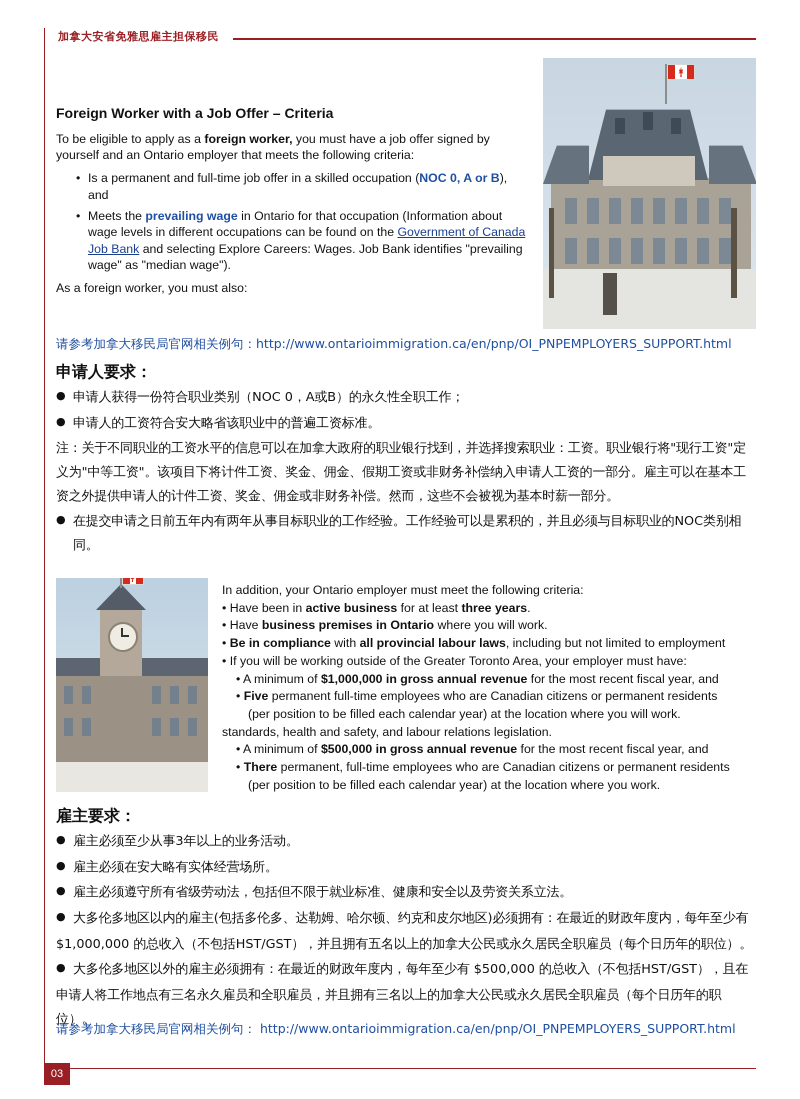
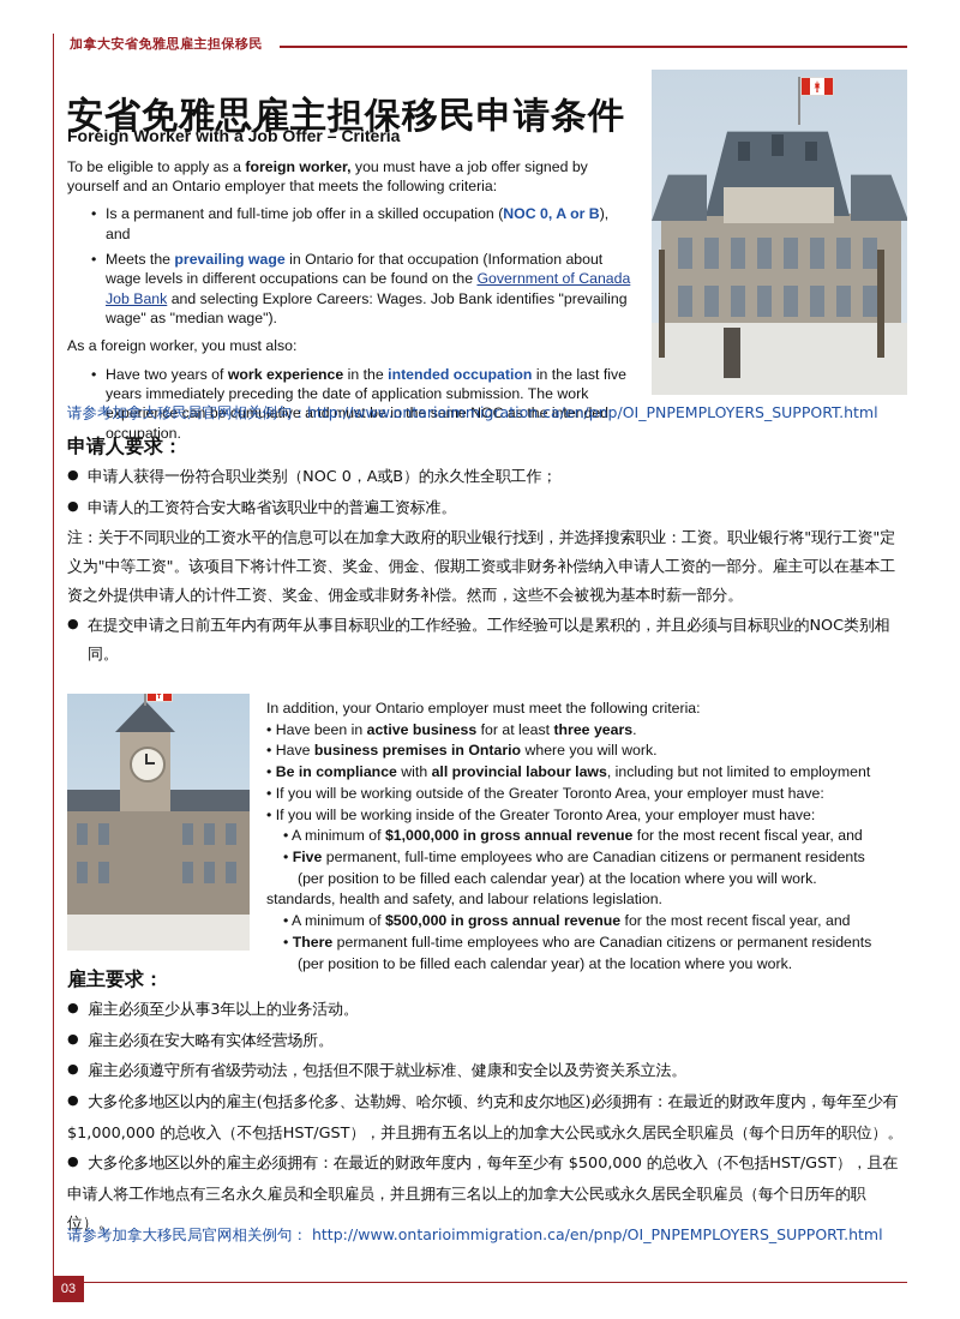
  加拿大安省免雅思雇主担保移民
+ 安省免雅思雇主担保移民申请条件
  Foreign Worker with a Job Offer – Criteria
  To be eligible to apply as a foreign worker, you must have a job offer signed by yourself and an Ontario employer that meets the following criteria:
  Is a permanent and full-time job offer in a skilled occupation (NOC 0, A or B), and
  Meets the prevailing wage in Ontario for that occupation (Information about wage levels in different occupations can be found on the Government of Canada Job Bank and selecting Explore Careers: Wages. Job Bank identifies "prevailing wage" as "median wage").
  As a foreign worker, you must also:
+ Have two years of work experience in the intended occupation in the last five years immediately preceding the date of application submission. The work experience can be cumulative and must be in the same NOC as the intended occupation.
  请参考加拿大移民局官网相关例句：http://www.ontarioimmigration.ca/en/pnp/OI_PNPEMPLOYERS_SUPPORT.html
  申请人要求：
  申请人获得一份符合职业类别（NOC 0，A或B）的永久性全职工作；
  申请人的工资符合安大略省该职业中的普遍工资标准。
  注：关于不同职业的工资水平的信息可以在加拿大政府的职业银行找到，并选择搜索职业：工资。职业银行将"现行工资"定义为"中等工资"。该项目下将计件工资、奖金、佣金、假期工资或非财务补偿纳入申请人工资的一部分。雇主可以在基本工资之外提供申请人的计件工资、奖金、佣金或非财务补偿。然而，这些不会被视为基本时薪一部分。
  在提交申请之日前五年内有两年从事目标职业的工作经验。工作经验可以是累积的，并且必须与目标职业的NOC类别相同。
  In addition, your Ontario employer must meet the following criteria:
  • Have been in active business for at least three years.
  • Have business premises in Ontario where you will work.
  • Be in compliance with all provincial labour laws, including but not limited to employment
  • If you will be working outside of the Greater Toronto Area, your employer must have:
+ • If you will be working inside of the Greater Toronto Area, your employer must have:
  • A minimum of $1,000,000 in gross annual revenue for the most recent fiscal year, and
- • Five permanent full-time employees who are Canadian citizens or permanent residents
+ • Five permanent, full-time employees who are Canadian citizens or permanent residents
  (per position to be filled each calendar year) at the location where you will work.
  standards, health and safety, and labour relations legislation.
  • A minimum of $500,000 in gross annual revenue for the most recent fiscal year, and
- • There permanent, full-time employees who are Canadian citizens or permanent residents
+ • There permanent full-time employees who are Canadian citizens or permanent residents
  (per position to be filled each calendar year) at the location where you work.
  雇主要求：
  雇主必须至少从事3年以上的业务活动。
  雇主必须在安大略有实体经营场所。
  雇主必须遵守所有省级劳动法，包括但不限于就业标准、健康和安全以及劳资关系立法。
  大多伦多地区以内的雇主(包括多伦多、达勒姆、哈尔顿、约克和皮尔地区)必须拥有：在最近的财政年度内，每年至少有
  $1,000,000 的总收入（不包括HST/GST），并且拥有五名以上的加拿大公民或永久居民全职雇员（每个日历年的职位）。
  大多伦多地区以外的雇主必须拥有：在最近的财政年度内，每年至少有 $500,000 的总收入（不包括HST/GST），且在
  申请人将工作地点有三名永久雇员和全职雇员，并且拥有三名以上的加拿大公民或永久居民全职雇员（每个日历年的职位）。
  请参考加拿大移民局官网相关例句： http://www.ontarioimmigration.ca/en/pnp/OI_PNPEMPLOYERS_SUPPORT.html
  03
